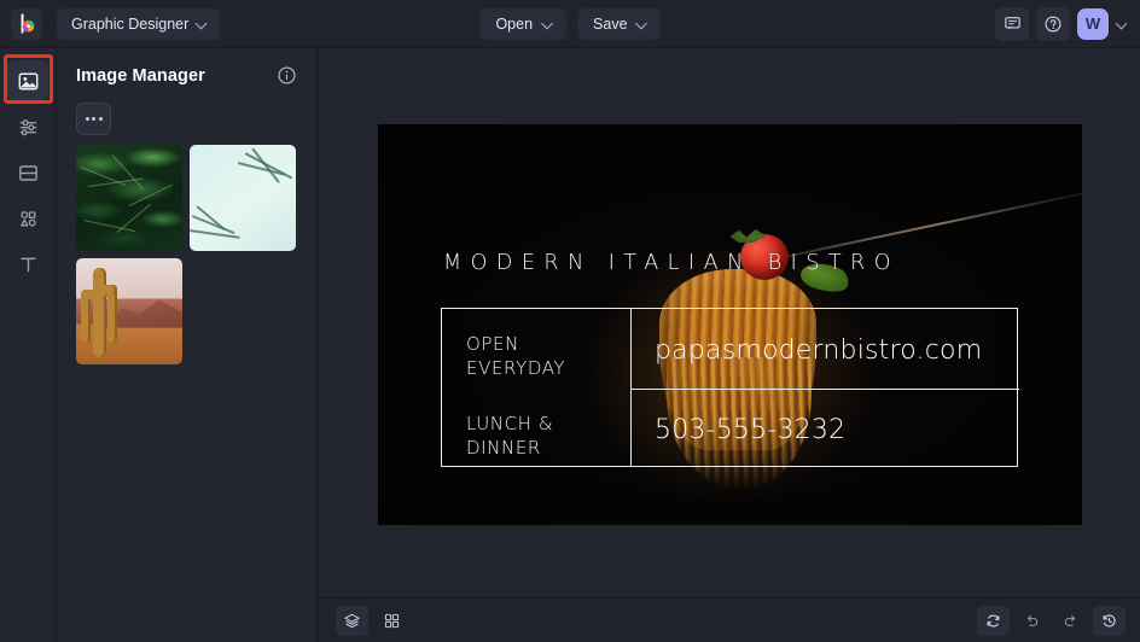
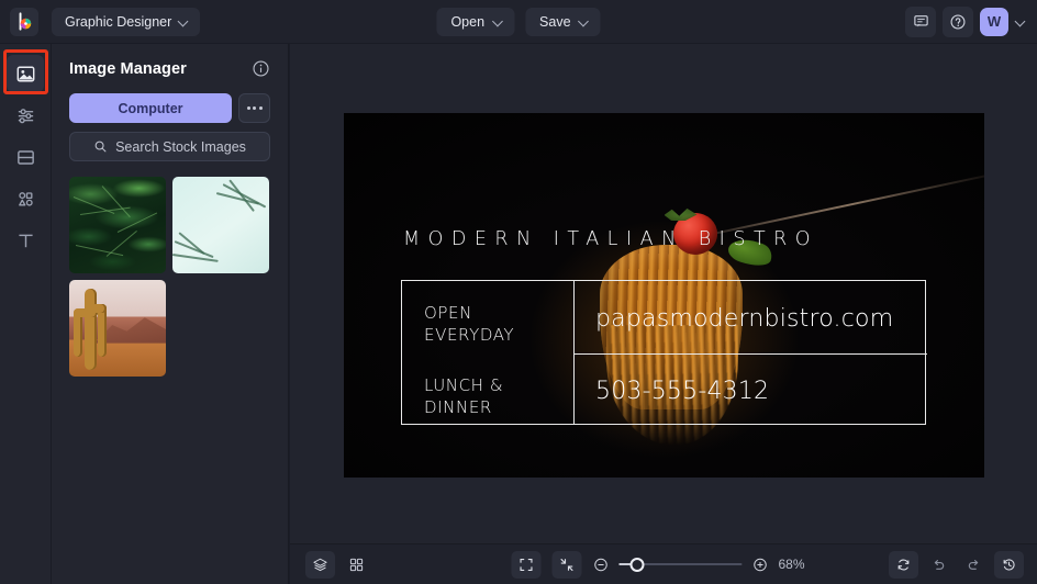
  Graphic Designer
  Open
  Save
  W
  Image Manager
+ Computer
+ Search Stock Images
  MODERN ITALIAN BISTRO
  OPEN
  EVERYDAY
  LUNCH &
  DINNER
  papasmodernbistro.com
- 503-555-3232
+ 503-555-4312
+ 68%
